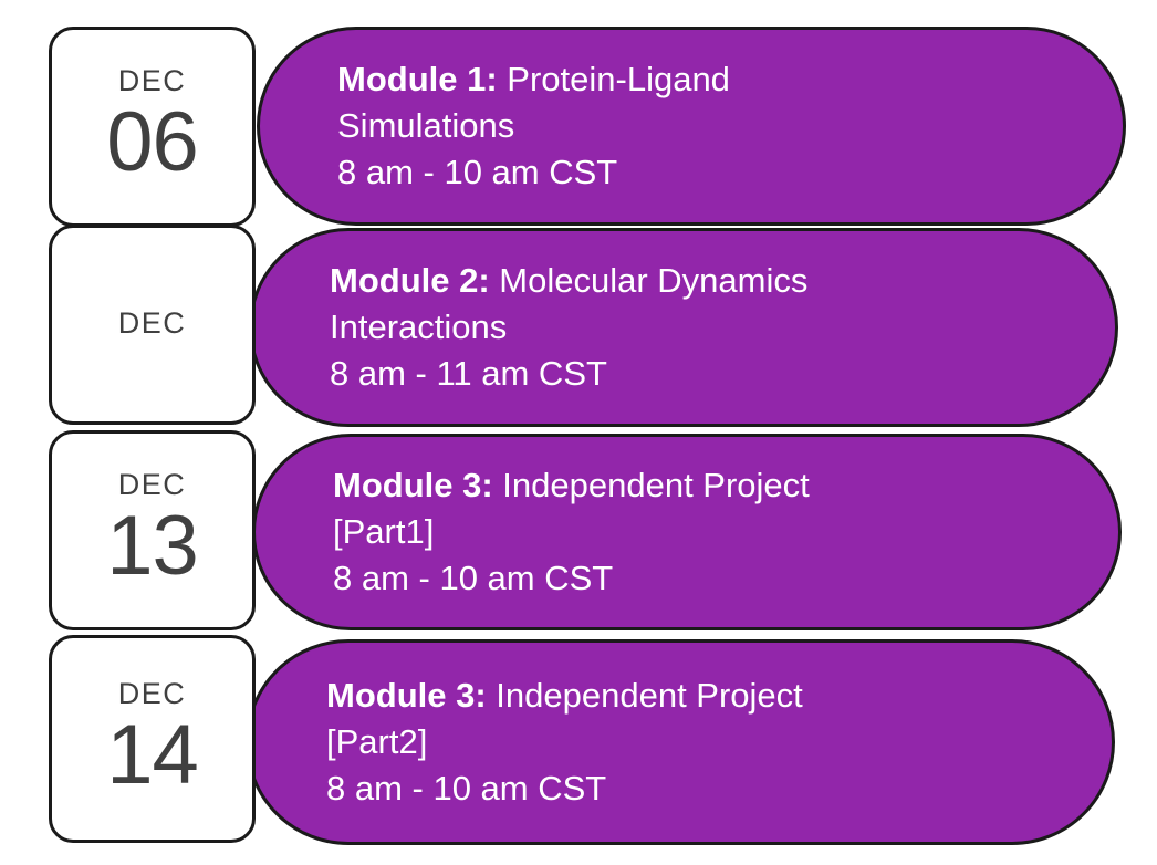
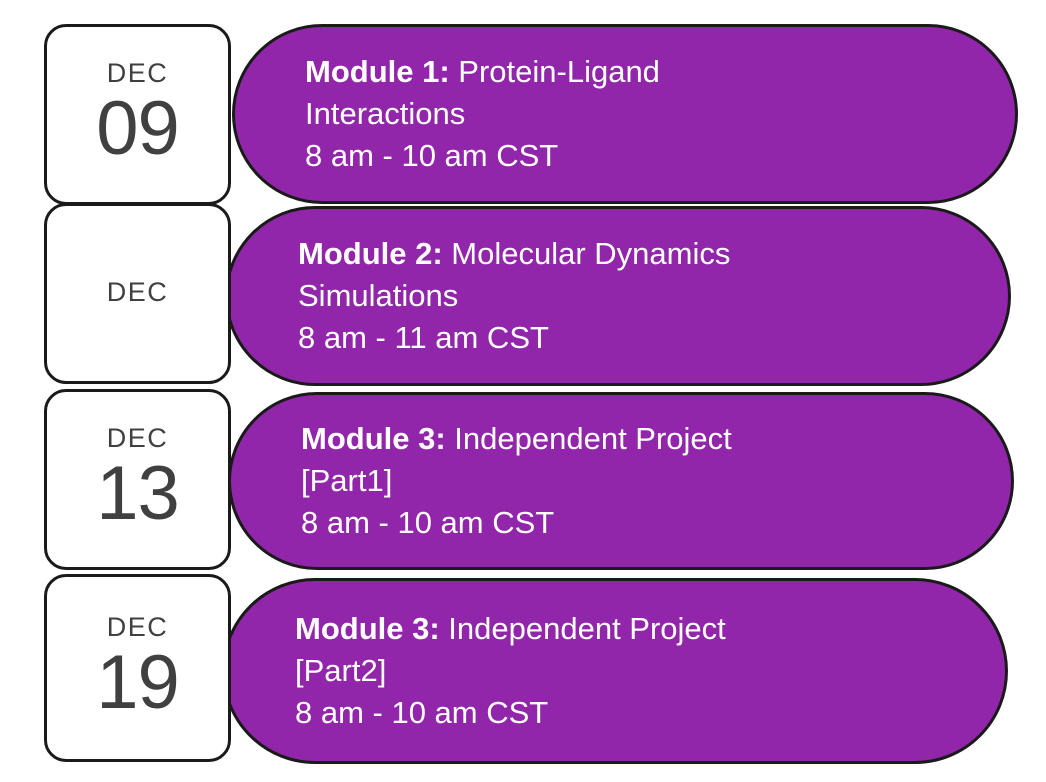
  Module 1: Protein-Ligand
- Simulations
+ Interactions
  8 am - 10 am CST
  Module 2: Molecular Dynamics
- Interactions
+ Simulations
  8 am - 11 am CST
  Module 3: Independent Project
  [Part1]
  8 am - 10 am CST
  Module 3: Independent Project
  [Part2]
  8 am - 10 am CST
  DEC
- 06
+ 09
  DEC
  DEC
  13
  DEC
- 14
+ 19
